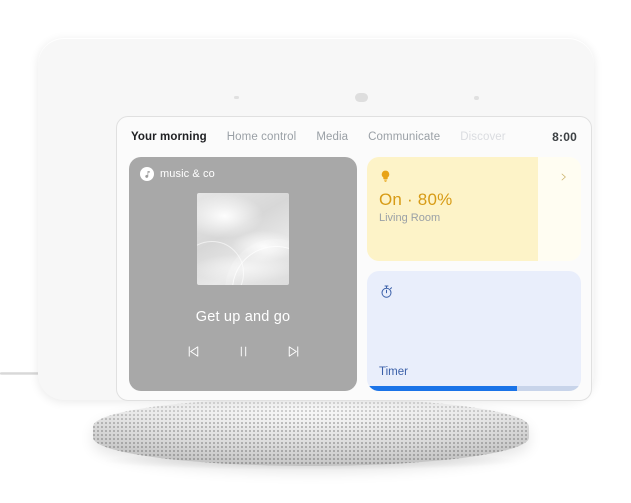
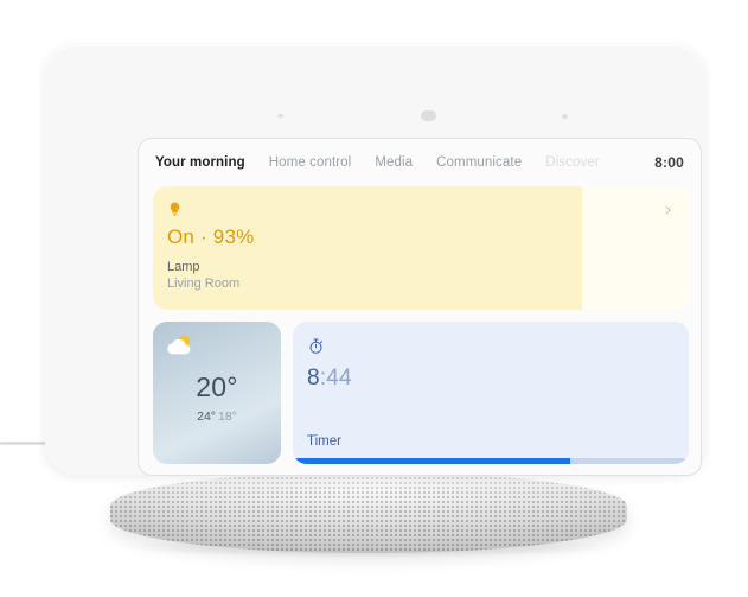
  Your morning
  Home control
  Media
  Communicate
  Discover
  8:00
- music & co
- Get up and go
- On · 80%
+ On · 93%
+ Lamp
  Living Room
+ 20°
+ 24° 18°
+ 8:44
  Timer
